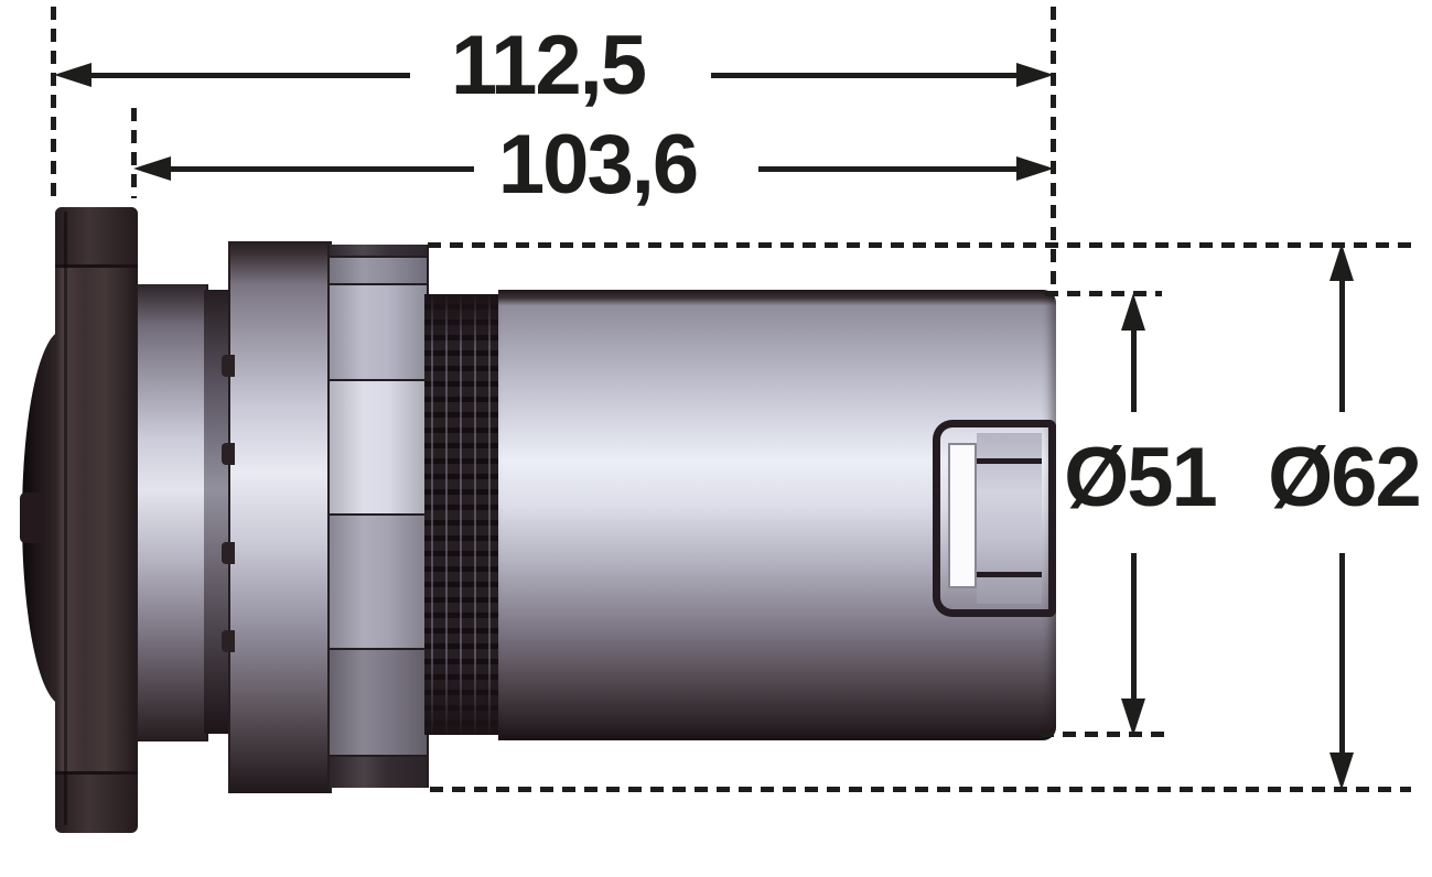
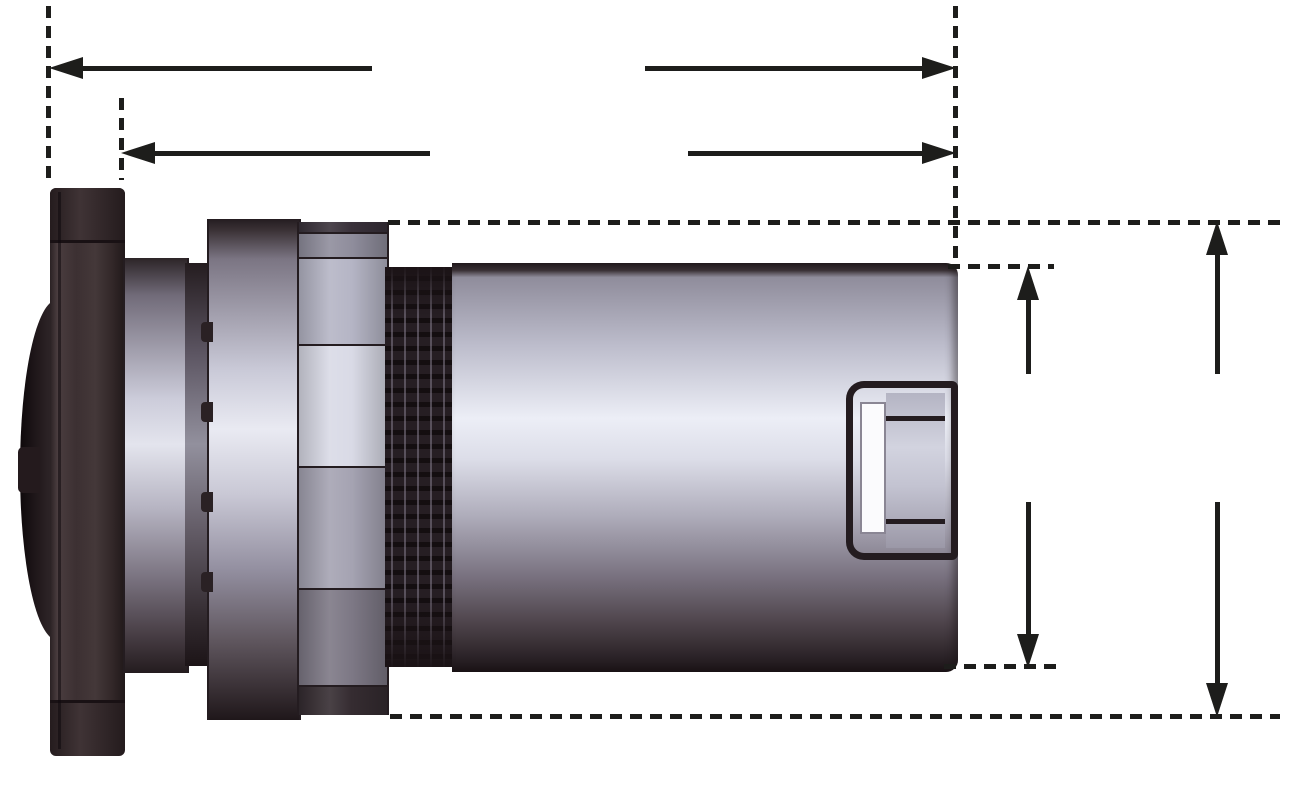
- 112,5
- 103,6
- Ø51
- Ø62
